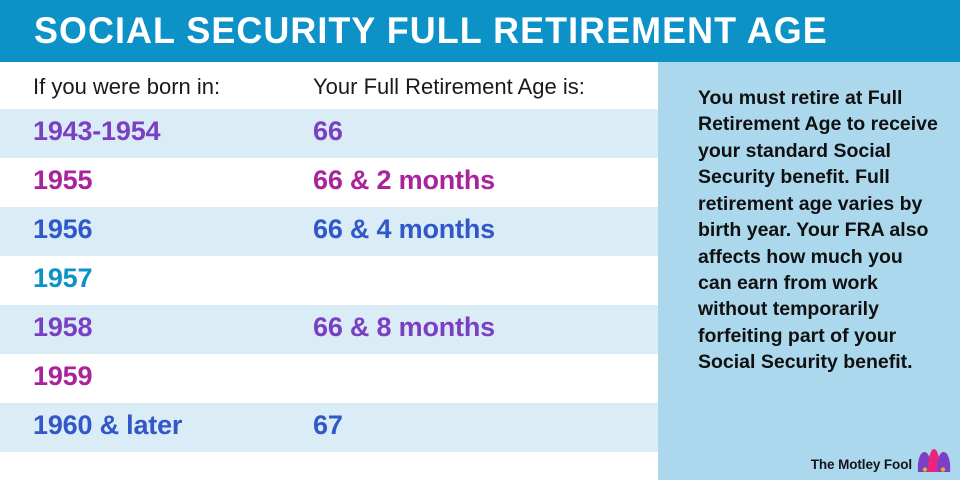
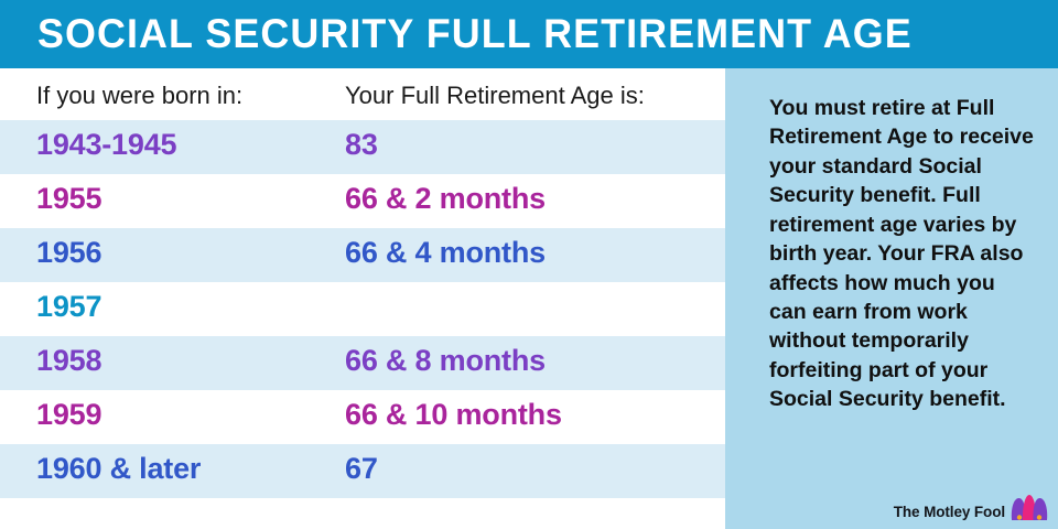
  SOCIAL SECURITY FULL RETIREMENT AGE
  If you were born in:
  Your Full Retirement Age is:
- 1943-1954
+ 1943-1945
- 66
+ 83
  1955
  66 & 2 months
  1956
  66 & 4 months
  1957
  1958
  66 & 8 months
  1959
+ 66 & 10 months
  1960 & later
  67
  You must retire at Full Retirement Age to receive your standard Social Security benefit. Full retirement age varies by birth year. Your FRA also affects how much you can earn from work without temporarily forfeiting part of your Social Security benefit.
  The Motley Fool
